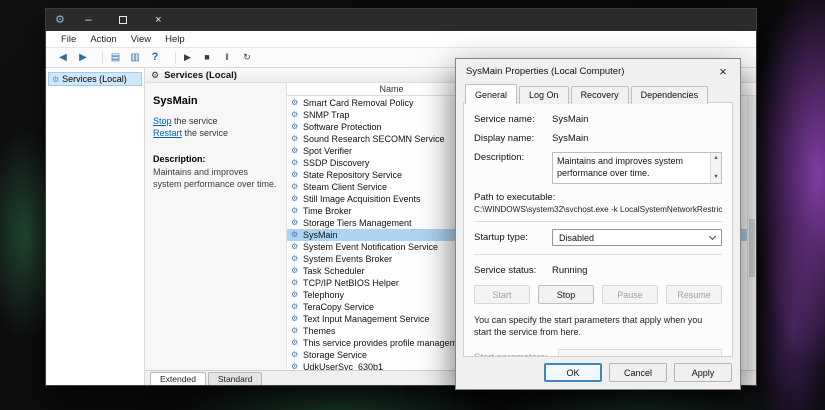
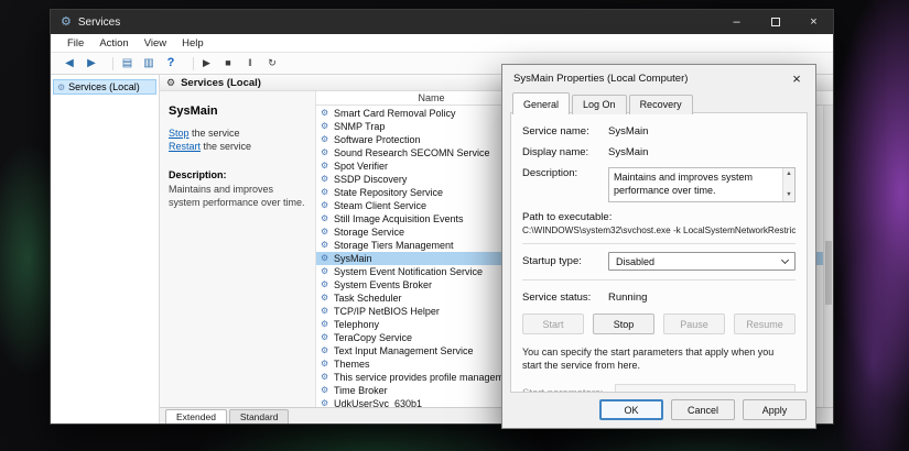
  ⚙
+ Services
  –
  ×
  File
  Action
  View
  Help
  ◀
  ▶
  ▤
  ▥
  ?
  ▶
  ■
  ‖
  ↻
  ⚙
  Services (Local)
  ⚙
  Services (Local)
  SysMain
  Stop the service
  Restart the service
  Description:
  Maintains and improves system performance over time.
  Name
  ⚙
  Smart Card Removal Policy
  ⚙
  SNMP Trap
  ⚙
  Software Protection
  ⚙
  Sound Research SECOMN Service
  ⚙
  Spot Verifier
  ⚙
  SSDP Discovery
  ⚙
  State Repository Service
  ⚙
  Steam Client Service
  ⚙
  Still Image Acquisition Events
  ⚙
- Time Broker
+ Storage Service
  ⚙
  Storage Tiers Management
  ⚙
  SysMain
  ⚙
  System Event Notification Service
  ⚙
  System Events Broker
  ⚙
  Task Scheduler
  ⚙
  TCP/IP NetBIOS Helper
  ⚙
  Telephony
  ⚙
  TeraCopy Service
  ⚙
  Text Input Management Service
  ⚙
  Themes
  ⚙
  This service provides profile managem
  ⚙
- Storage Service
+ Time Broker
  ⚙
  UdkUserSvc_630b1
  Extended
  Standard
  SysMain Properties (Local Computer)
  ×
  General
  Log On
  Recovery
- Dependencies
  Service name:
  SysMain
  Display name:
  SysMain
  Description:
  Maintains and improves system performance over time.
  Path to executable:
  C:\WINDOWS\system32\svchost.exe -k LocalSystemNetworkRestric
  Startup type:
  Disabled
  Service status:
  Running
  Start
  Stop
  Pause
  Resume
  You can specify the start parameters that apply when you start the service from here.
  OK
  Cancel
  Apply
